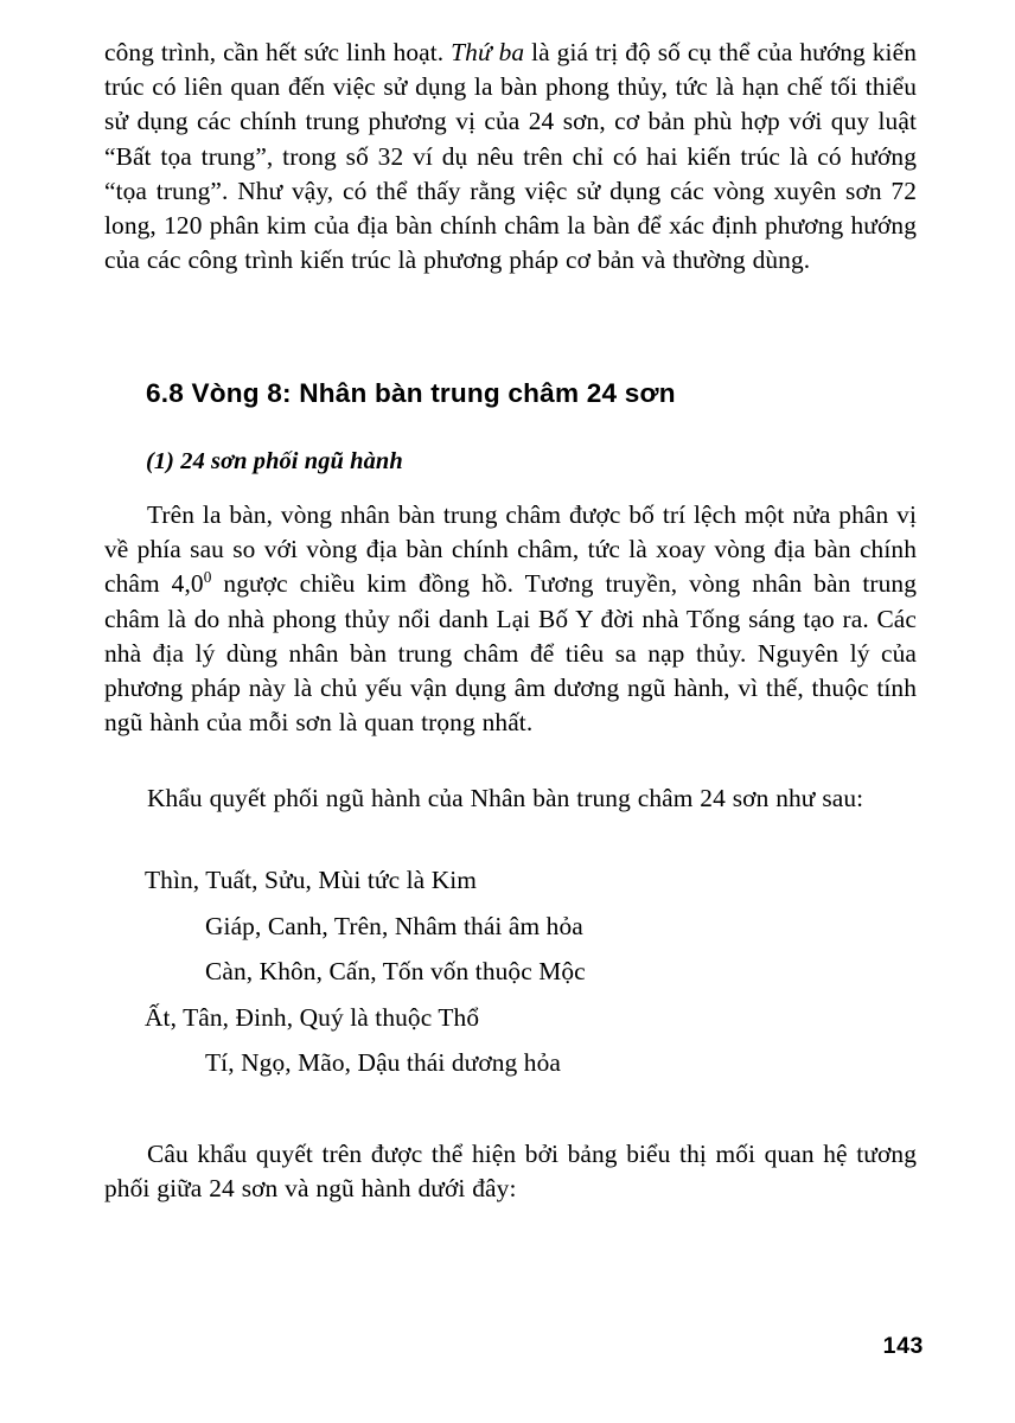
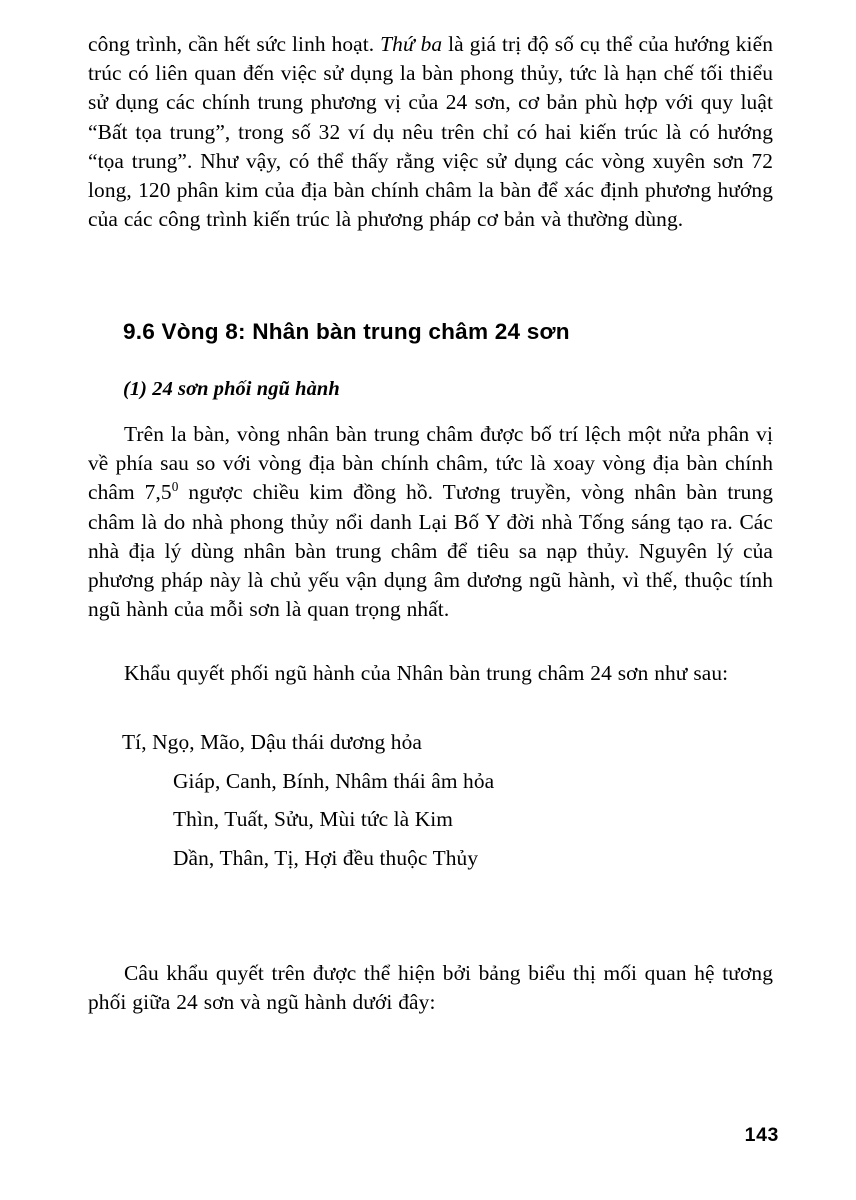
  công trình, cần hết sức linh hoạt. Thứ ba là giá trị độ số cụ thể của hướng kiến trúc có liên quan đến việc sử dụng la bàn phong thủy, tức là hạn chế tối thiểu sử dụng các chính trung phương vị của 24 sơn, cơ bản phù hợp với quy luật “Bất tọa trung”, trong số 32 ví dụ nêu trên chỉ có hai kiến trúc là có hướng “tọa trung”. Như vậy, có thể thấy rằng việc sử dụng các vòng xuyên sơn 72 long, 120 phân kim của địa bàn chính châm la bàn để xác định phương hướng của các công trình kiến trúc là phương pháp cơ bản và thường dùng.
- 6.8 Vòng 8: Nhân bàn trung châm 24 sơn
+ 9.6 Vòng 8: Nhân bàn trung châm 24 sơn
  (1) 24 sơn phối ngũ hành
- Trên la bàn, vòng nhân bàn trung châm được bố trí lệch một nửa phân vị về phía sau so với vòng địa bàn chính châm, tức là xoay vòng địa bàn chính châm 4,00 ngược chiều kim đồng hồ. Tương truyền, vòng nhân bàn trung châm là do nhà phong thủy nổi danh Lại Bố Y đời nhà Tống sáng tạo ra. Các nhà địa lý dùng nhân bàn trung châm để tiêu sa nạp thủy. Nguyên lý của phương pháp này là chủ yếu vận dụng âm dương ngũ hành, vì thế, thuộc tính ngũ hành của mỗi sơn là quan trọng nhất.
+ Trên la bàn, vòng nhân bàn trung châm được bố trí lệch một nửa phân vị về phía sau so với vòng địa bàn chính châm, tức là xoay vòng địa bàn chính châm 7,50 ngược chiều kim đồng hồ. Tương truyền, vòng nhân bàn trung châm là do nhà phong thủy nổi danh Lại Bố Y đời nhà Tống sáng tạo ra. Các nhà địa lý dùng nhân bàn trung châm để tiêu sa nạp thủy. Nguyên lý của phương pháp này là chủ yếu vận dụng âm dương ngũ hành, vì thế, thuộc tính ngũ hành của mỗi sơn là quan trọng nhất.
  Khẩu quyết phối ngũ hành của Nhân bàn trung châm 24 sơn như sau:
- Thìn, Tuất, Sửu, Mùi tức là Kim
+ Tí, Ngọ, Mão, Dậu thái dương hỏa
- Giáp, Canh, Trên, Nhâm thái âm hỏa
+ Giáp, Canh, Bính, Nhâm thái âm hỏa
- Càn, Khôn, Cấn, Tốn vốn thuộc Mộc
- Ất, Tân, Đinh, Quý là thuộc Thổ
- Tí, Ngọ, Mão, Dậu thái dương hỏa
+ Thìn, Tuất, Sửu, Mùi tức là Kim
+ Dần, Thân, Tị, Hợi đều thuộc Thủy
  Câu khẩu quyết trên được thể hiện bởi bảng biểu thị mối quan hệ tương phối giữa 24 sơn và ngũ hành dưới đây:
  143
